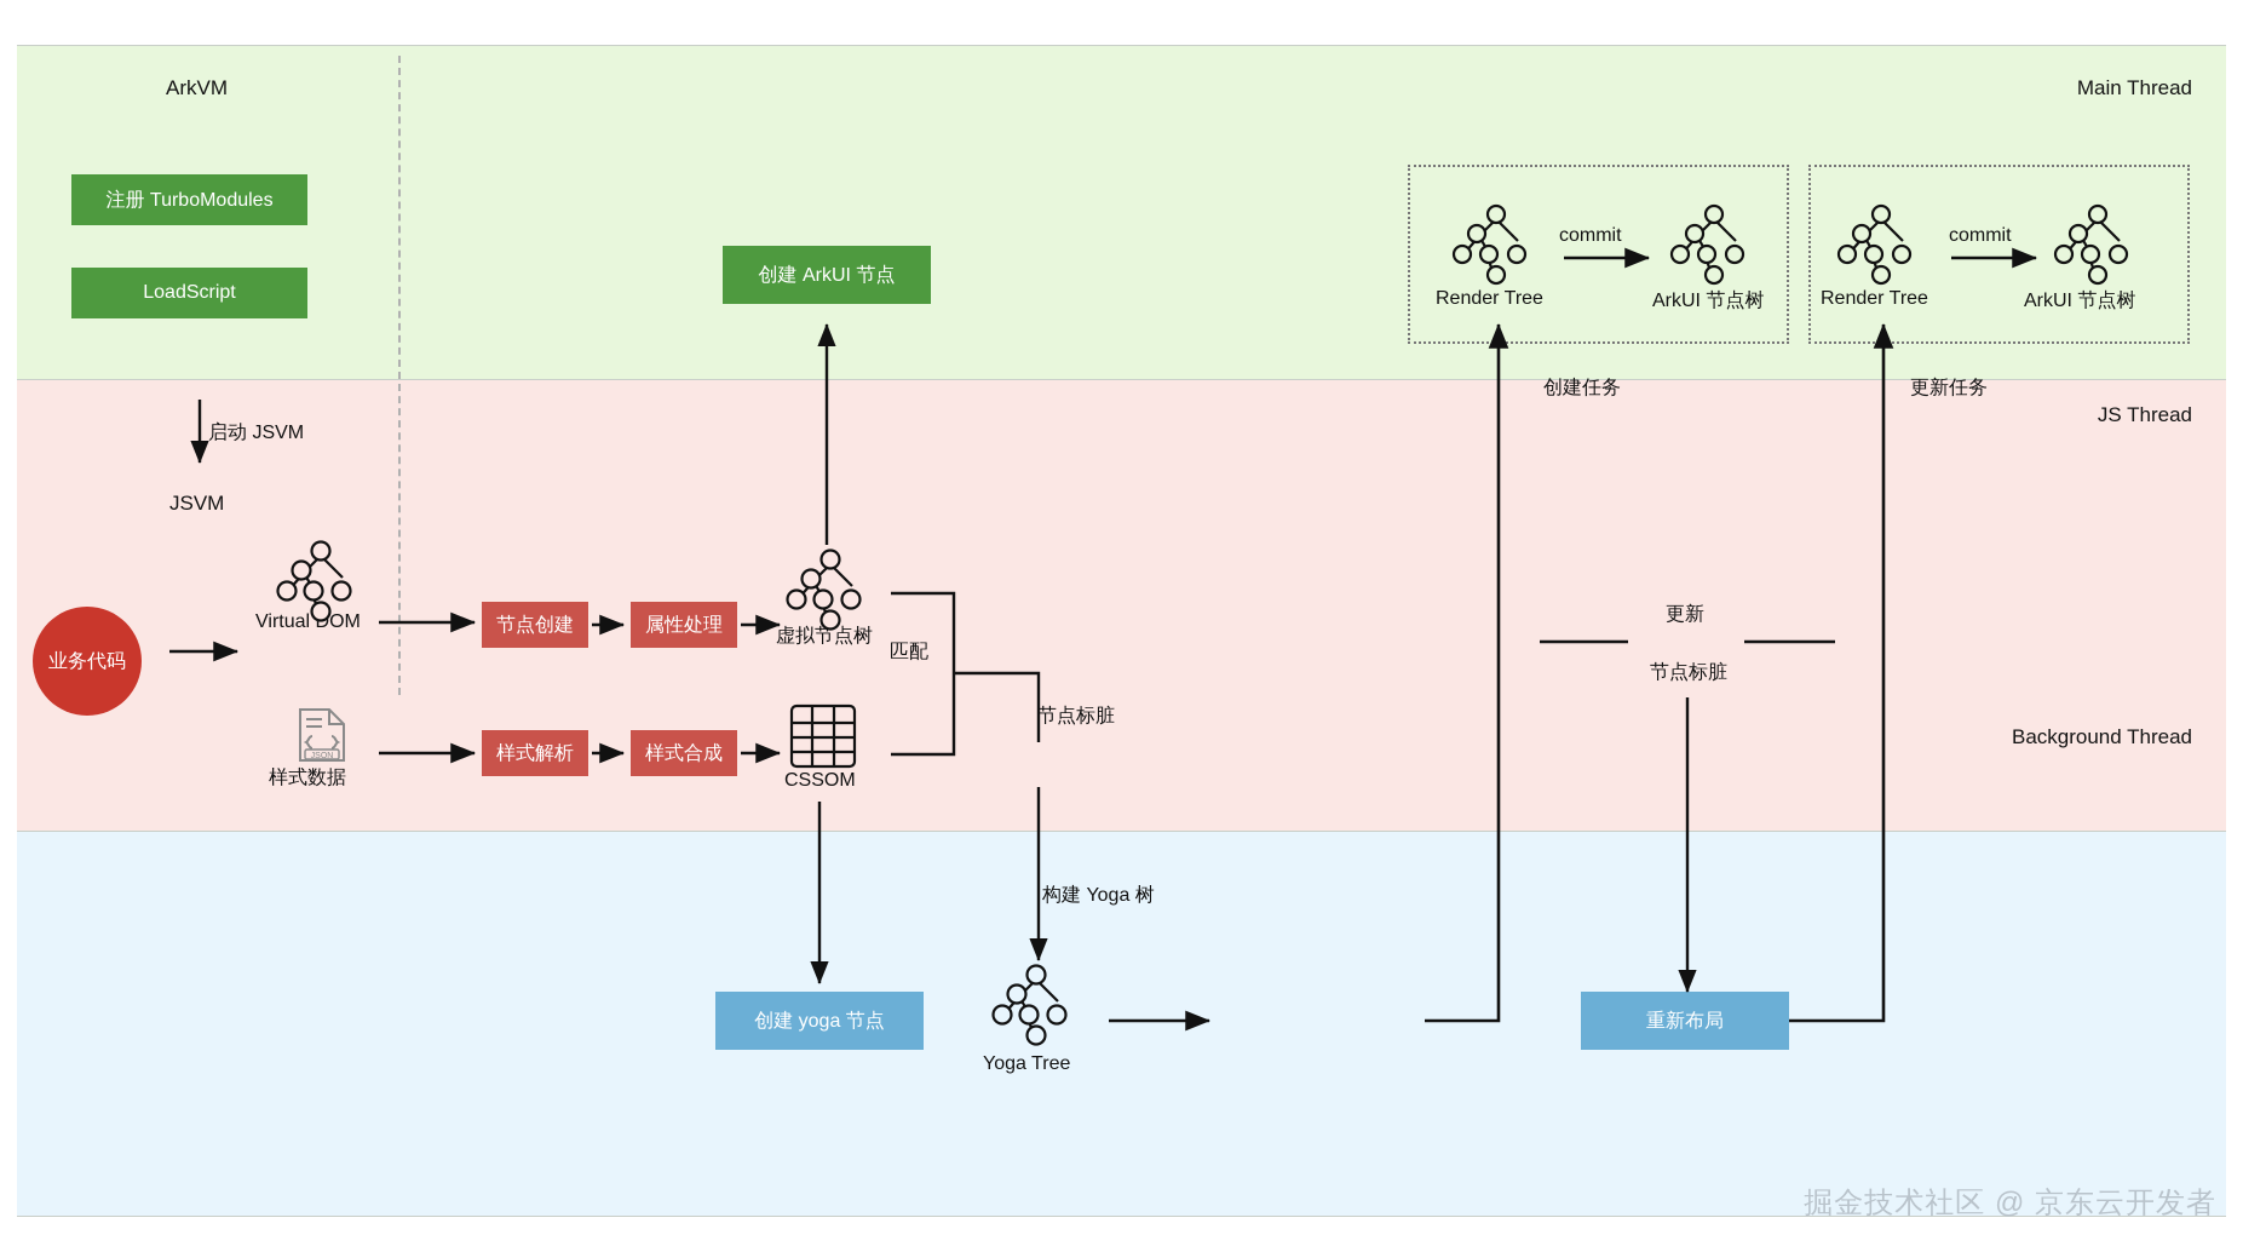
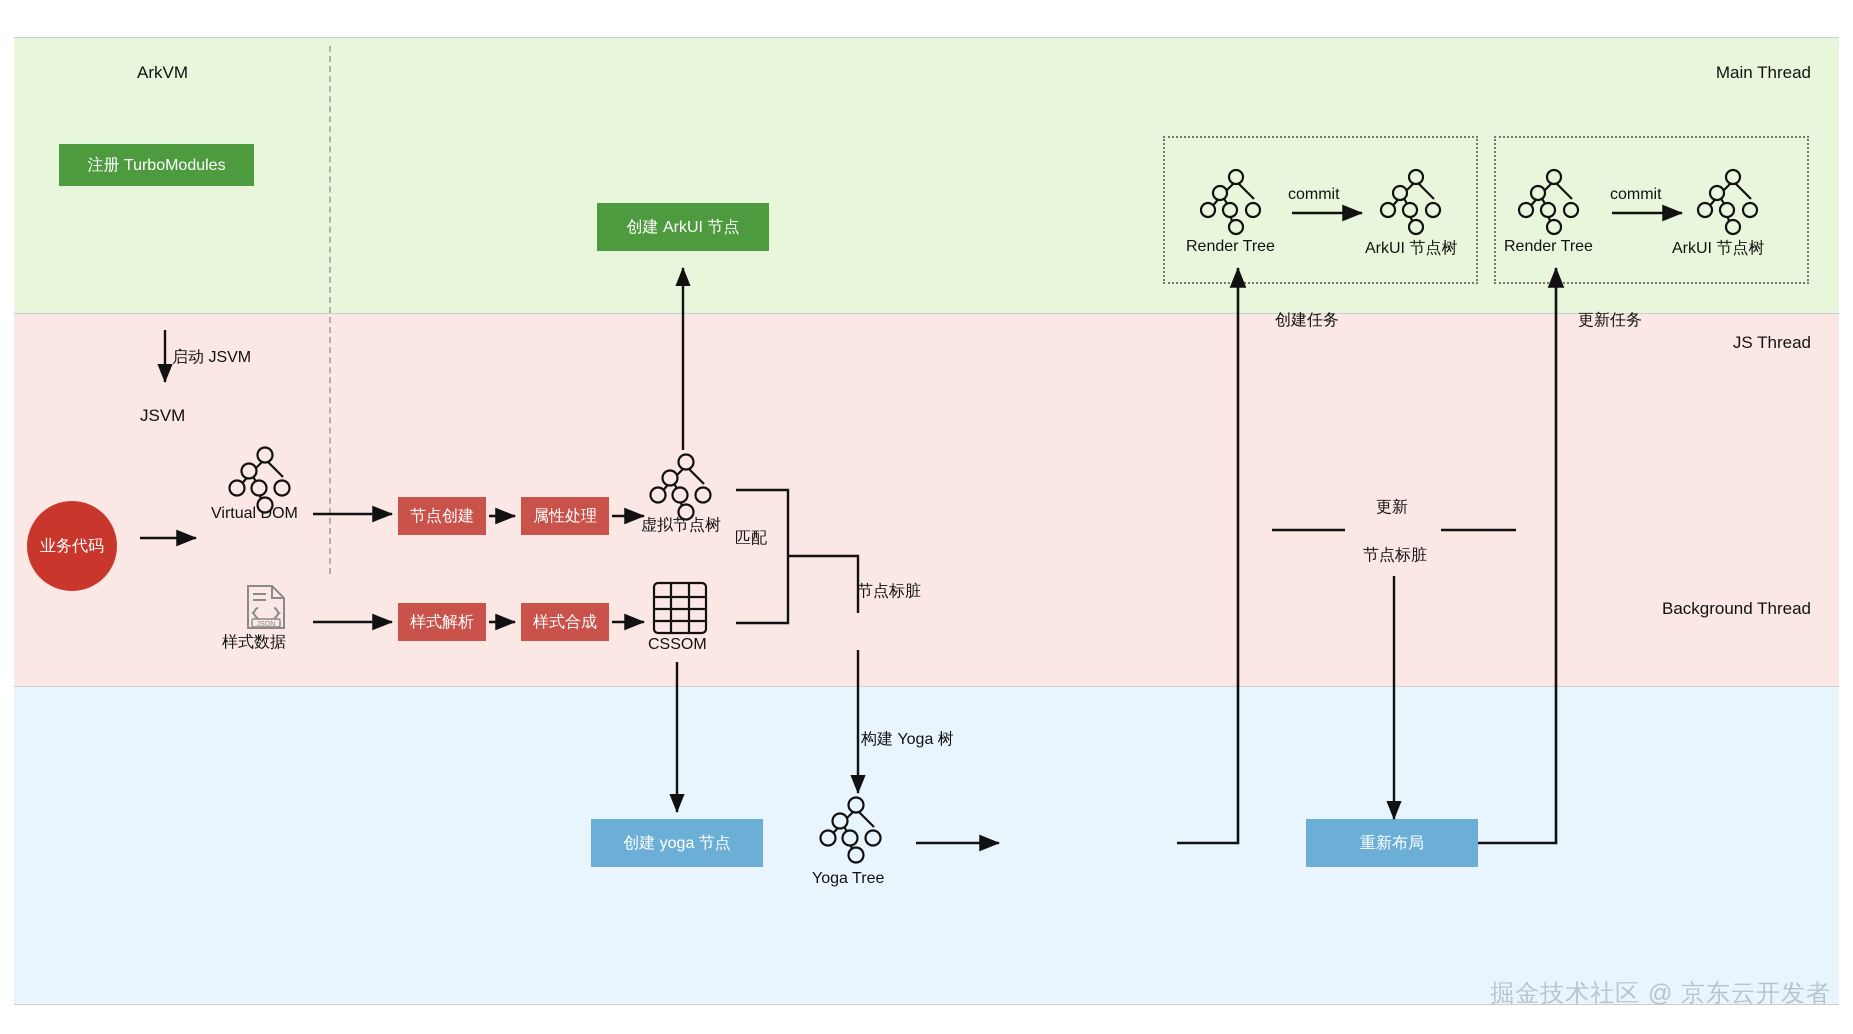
  Main Thread
  JS Thread
  Background Thread
  ArkVM
  注册 TurboModules
- LoadScript
  启动 JSVM
  JSVM
  创建 ArkUI 节点
  Render Tree
  commit
  ArkUI 节点树
  创建任务
  Render Tree
  commit
  ArkUI 节点树
  更新任务
  业务代码
  VirtualOM
  样式数据
  节点创建
  属性处理
  样式解析
  样式合成
  虚拟节点树
  CSSOM
  匹配
  节点标脏
  更新
  节点标脏
  构建 Yoga 树
  创建 yoga 节点
  Yoga Tree
  重新布局
  掘金技术社区 @ 京东云开发者
